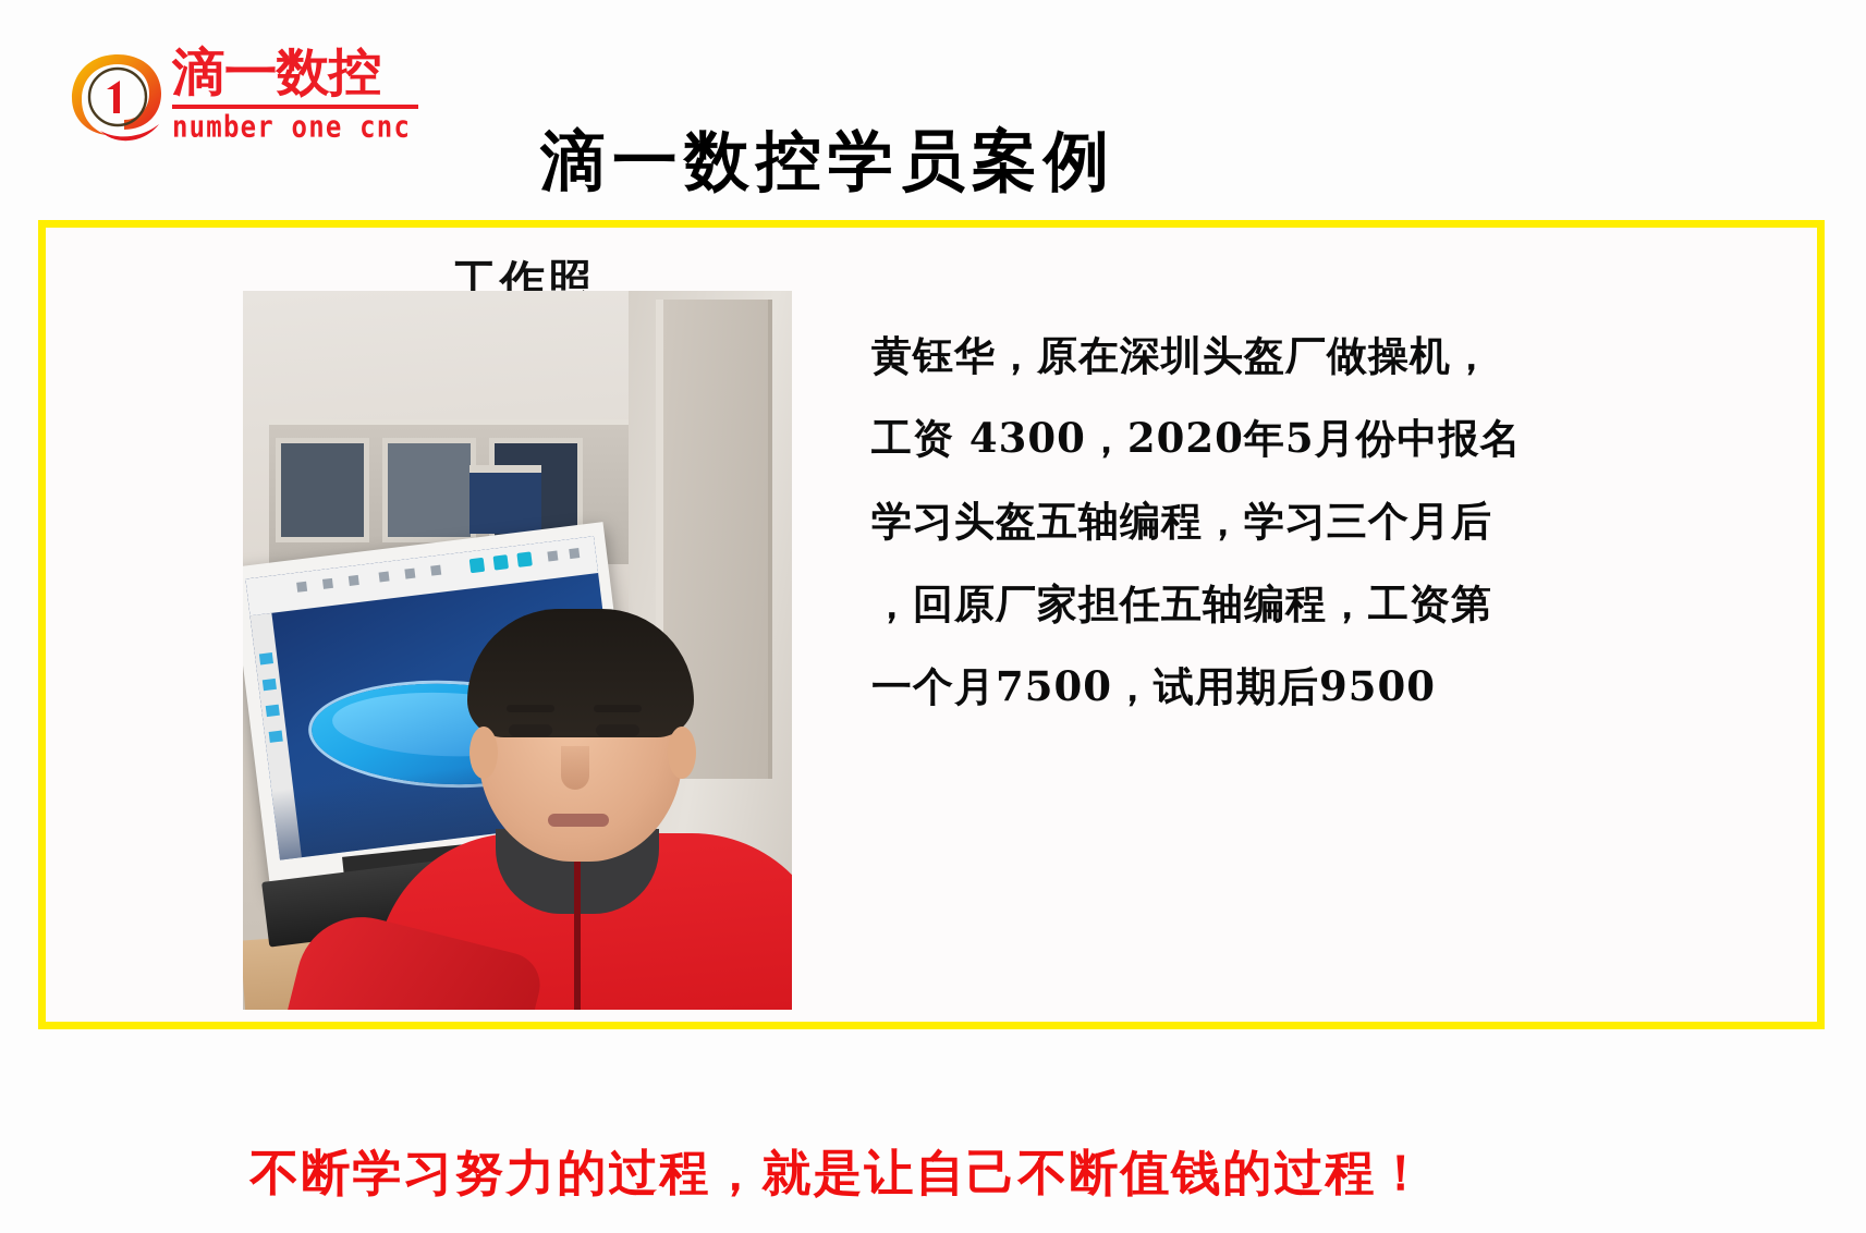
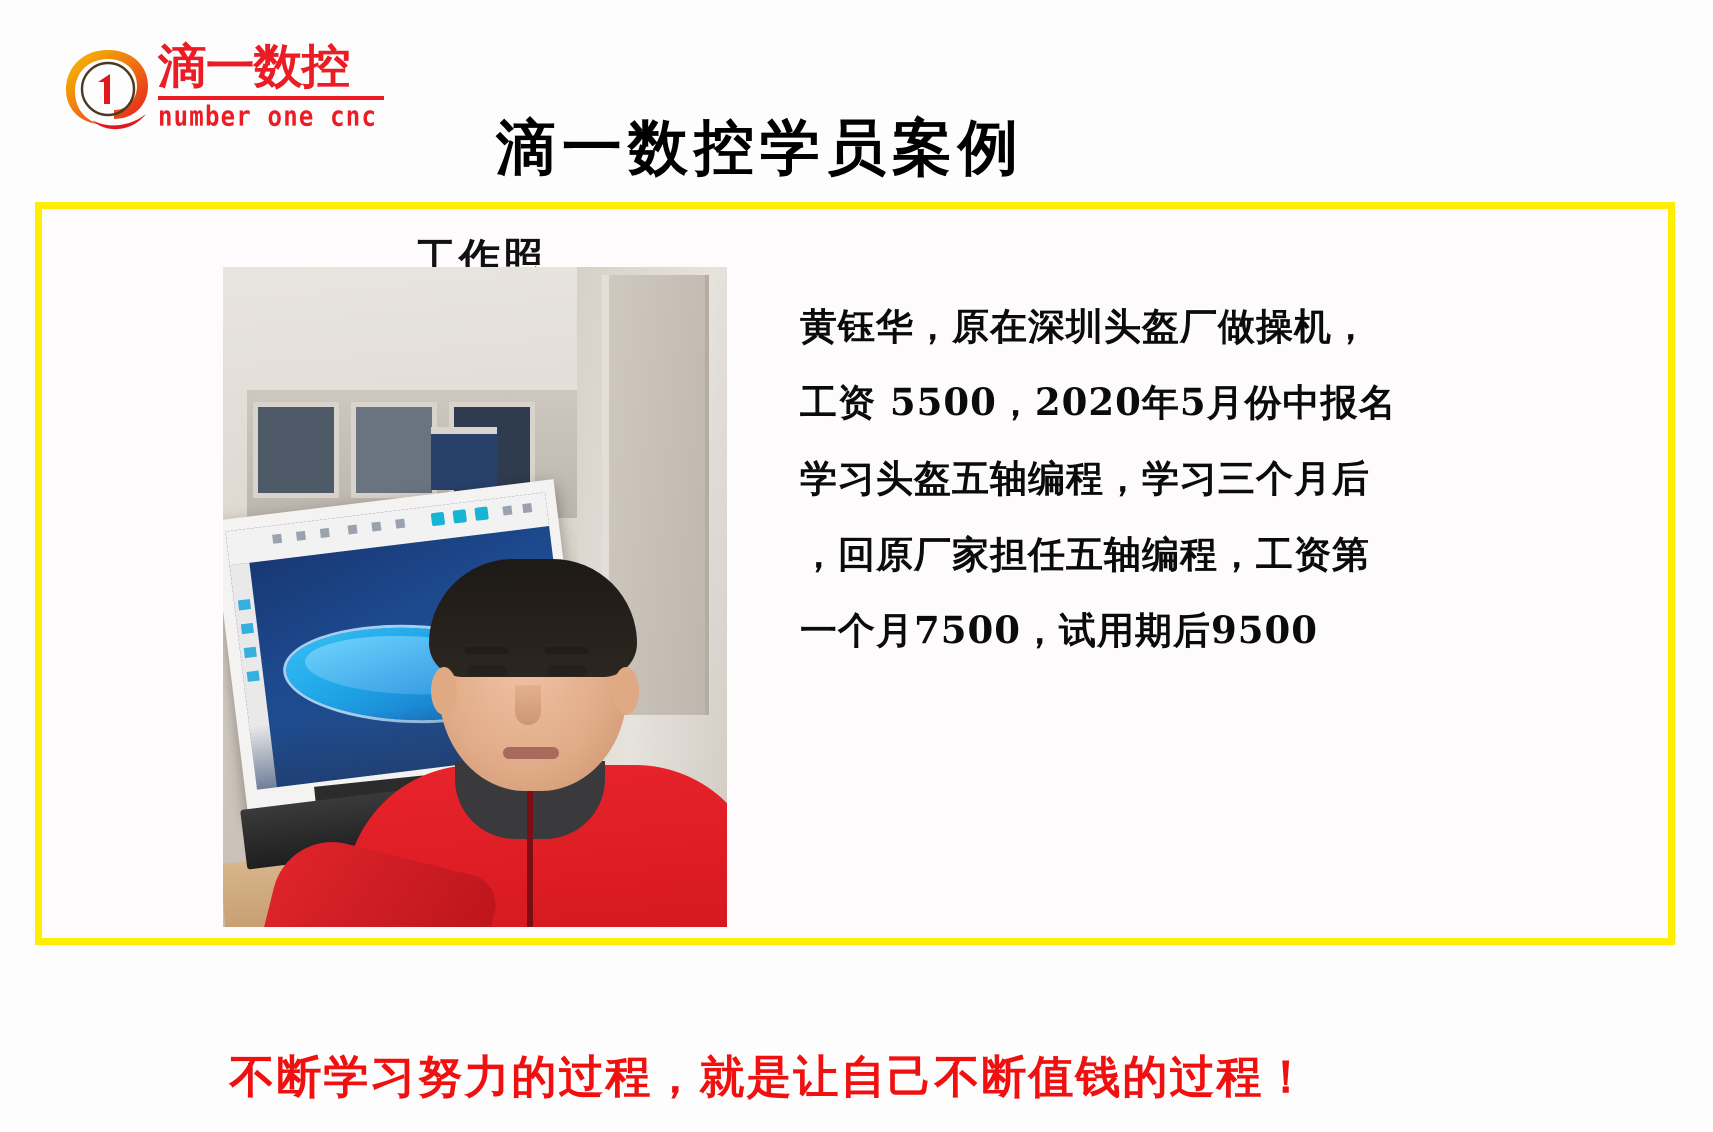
  滴一数控
  number one cnc
  滴一数控学员案例
  工作照
  黄钰华，原在深圳头盔厂做操机，
- 工资 4300，2020年5月份中报名
+ 工资 5500，2020年5月份中报名
  学习头盔五轴编程，学习三个月后
  ，回原厂家担任五轴编程，工资第
  一个月7500，试用期后9500
  不断学习努力的过程，就是让自己不断值钱的过程！
